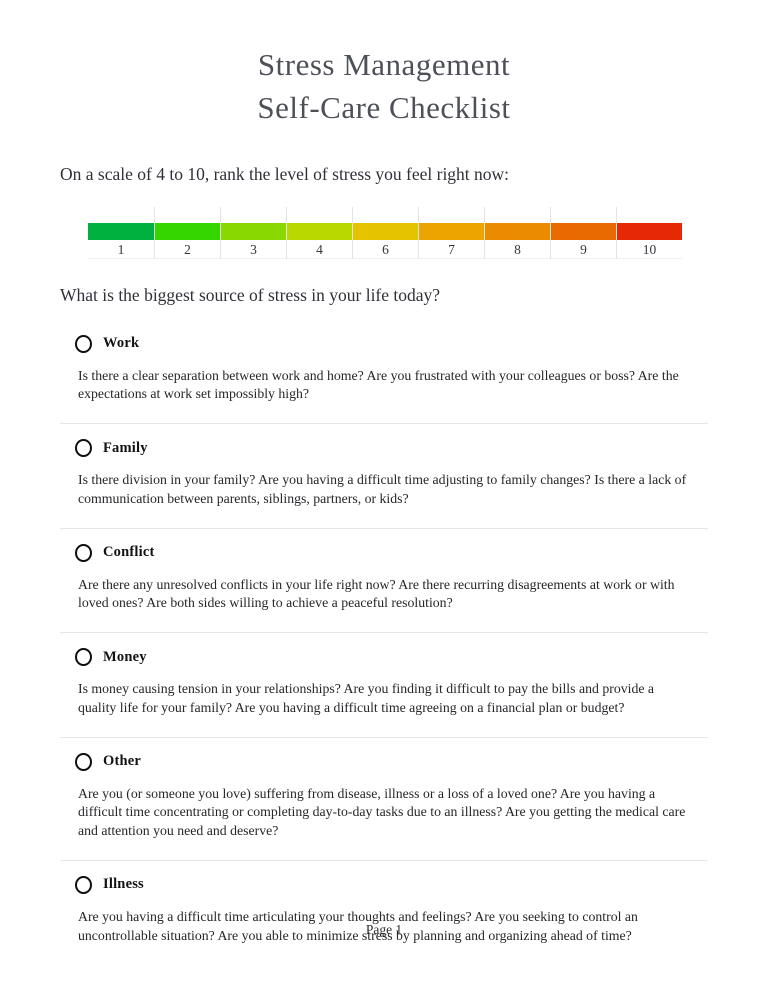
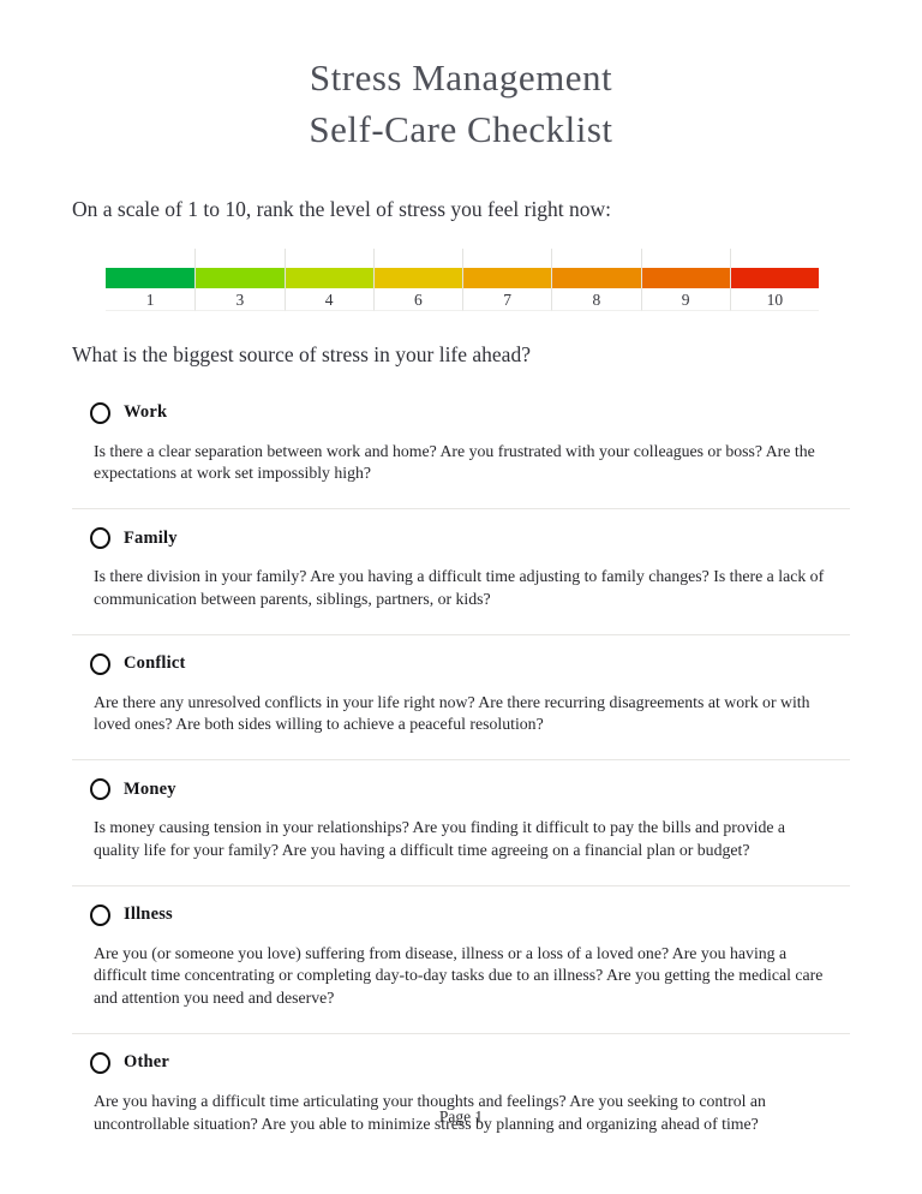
  Stress Management
  Self-Care Checklist
- On a scale of 4 to 10, rank the level of stress you feel right now:
+ On a scale of 1 to 10, rank the level of stress you feel right now:
  1
- 2
  3
  4
  6
  7
  8
  9
  10
- What is the biggest source of stress in your life today?
+ What is the biggest source of stress in your life ahead?
  Work
  Is there a clear separation between work and home? Are you frustrated with your colleagues or boss? Are the expectations at work set impossibly high?
  Family
  Is there division in your family? Are you having a difficult time adjusting to family changes? Is there a lack of communication between parents, siblings, partners, or kids?
  Conflict
  Are there any unresolved conflicts in your life right now? Are there recurring disagreements at work or with loved ones? Are both sides willing to achieve a peaceful resolution?
  Money
  Is money causing tension in your relationships? Are you finding it difficult to pay the bills and provide a quality life for your family? Are you having a difficult time agreeing on a financial plan or budget?
- Other
+ Illness
  Are you (or someone you love) suffering from disease, illness or a loss of a loved one? Are you having a difficult time concentrating or completing day-to-day tasks due to an illness? Are you getting the medical care and attention you need and deserve?
- Illness
+ Other
  Are you having a difficult time articulating your thoughts and feelings? Are you seeking to control an uncontrollable situation? Are you able to minimize stress by planning and organizing ahead of time?
  Page 1
